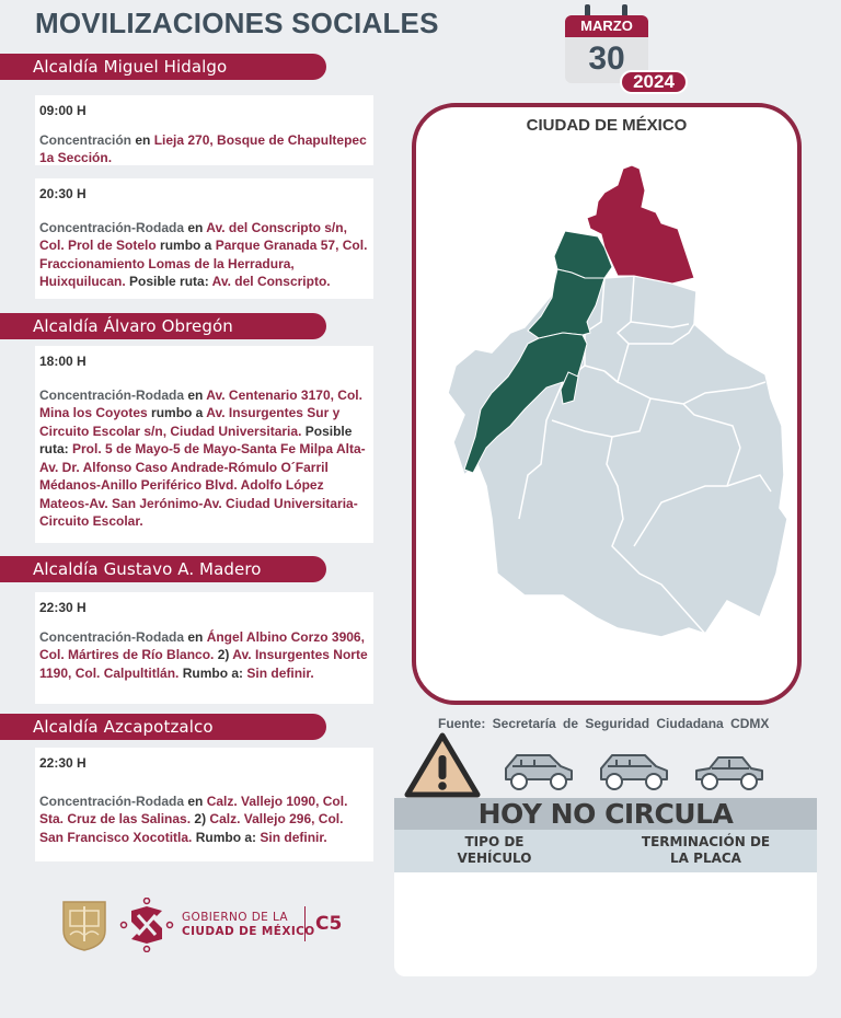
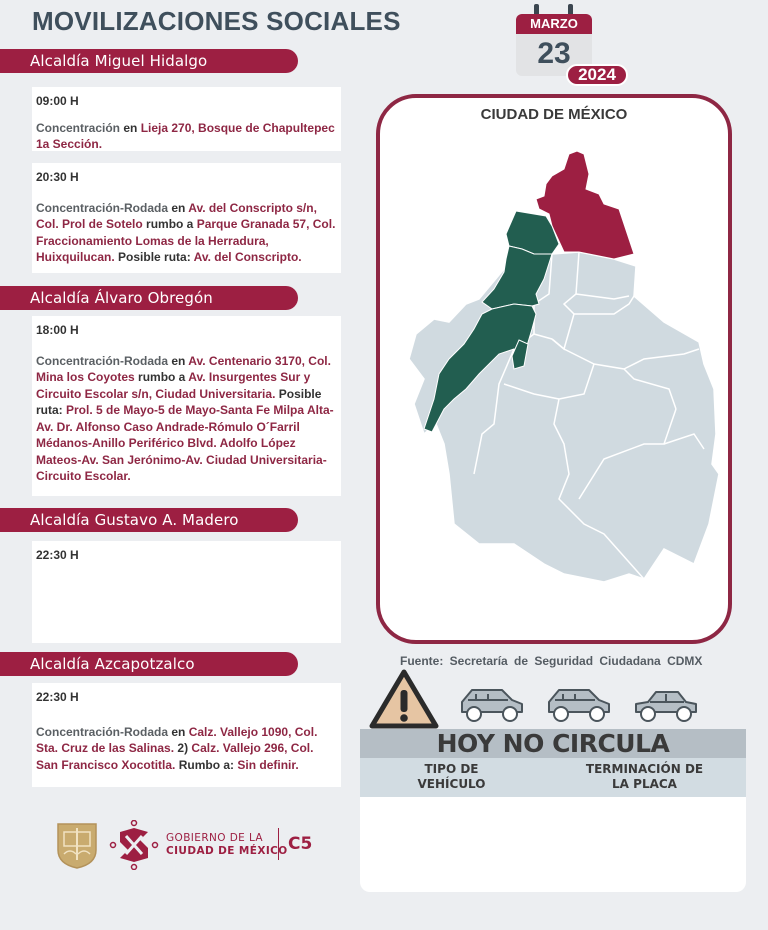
  MOVILIZACIONES SOCIALES
  MARZO
- 30
+ 23
  2024
  Alcaldía Miguel Hidalgo
  09:00 H
  Concentración en Lieja 270, Bosque de Chapultepec 1a Sección.
  20:30 H
  Concentración-Rodada en Av. del Conscripto s/n, Col. Prol de Sotelo rumbo a Parque Granada 57, Col. Fraccionamiento Lomas de la Herradura, Huixquilucan. Posible ruta: Av. del Conscripto.
  Alcaldía Álvaro Obregón
  18:00 H
  Concentración-Rodada en Av. Centenario 3170, Col. Mina los Coyotes rumbo a Av. Insurgentes Sur y Circuito Escolar s/n, Ciudad Universitaria. Posible ruta: Prol. 5 de Mayo-5 de Mayo-Santa Fe Milpa Alta-Av. Dr. Alfonso Caso Andrade-Rómulo O´Farril Médanos-Anillo Periférico Blvd. Adolfo López Mateos-Av. San Jerónimo-Av. Ciudad Universitaria-Circuito Escolar.
  Alcaldía Gustavo A. Madero
  22:30 H
- Concentración-Rodada en Ángel Albino Corzo 3906, Col. Mártires de Río Blanco. 2) Av. Insurgentes Norte 1190, Col. Calpultitlán. Rumbo a: Sin definir.
  Alcaldía Azcapotzalco
  22:30 H
  Concentración-Rodada en Calz. Vallejo 1090, Col. Sta. Cruz de las Salinas. 2) Calz. Vallejo 296, Col. San Francisco Xocotitla. Rumbo a: Sin definir.
  CIUDAD DE MÉXICO
  Fuente: Secretaría de Seguridad Ciudadana CDMX
  HOY NO CIRCULA
  TIPO DE VEHÍCULO
  TERMINACIÓN DE LA PLACA
  GOBIERNO DE LA
  CIUDAD DE MÉXICO
  C5
